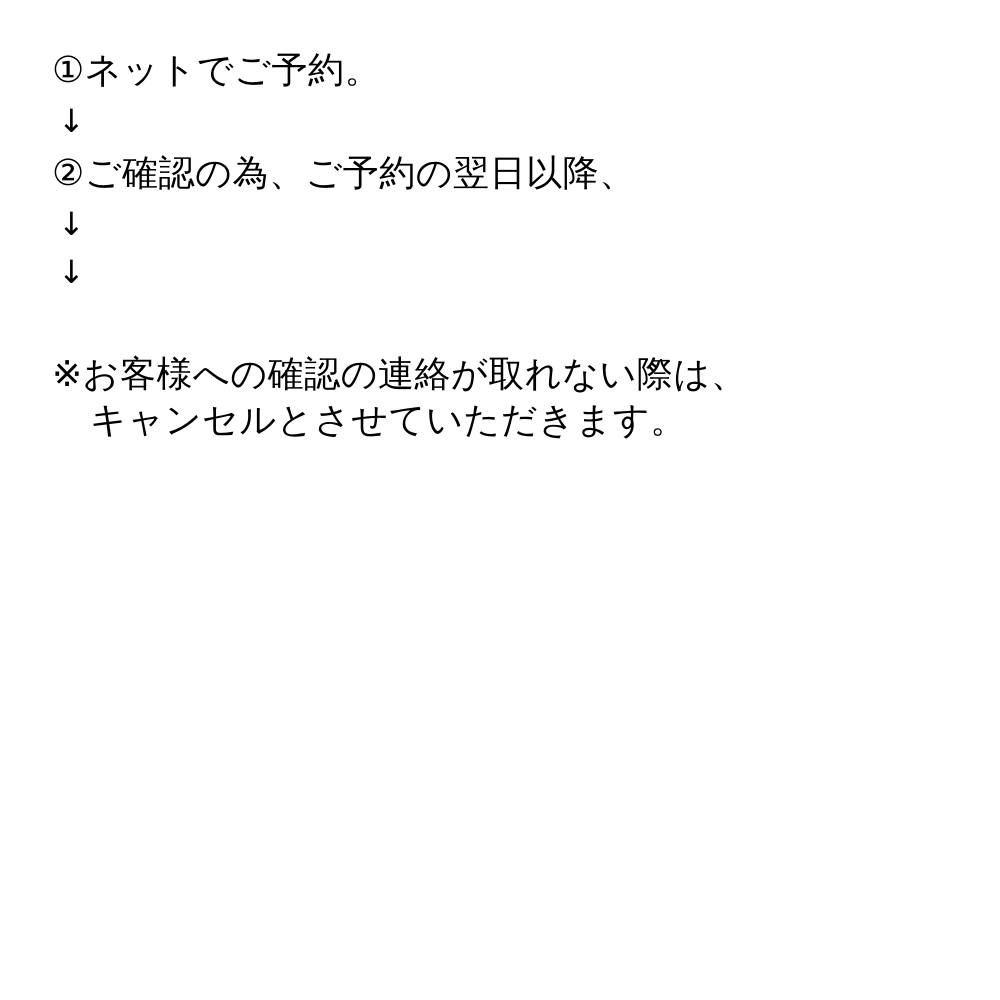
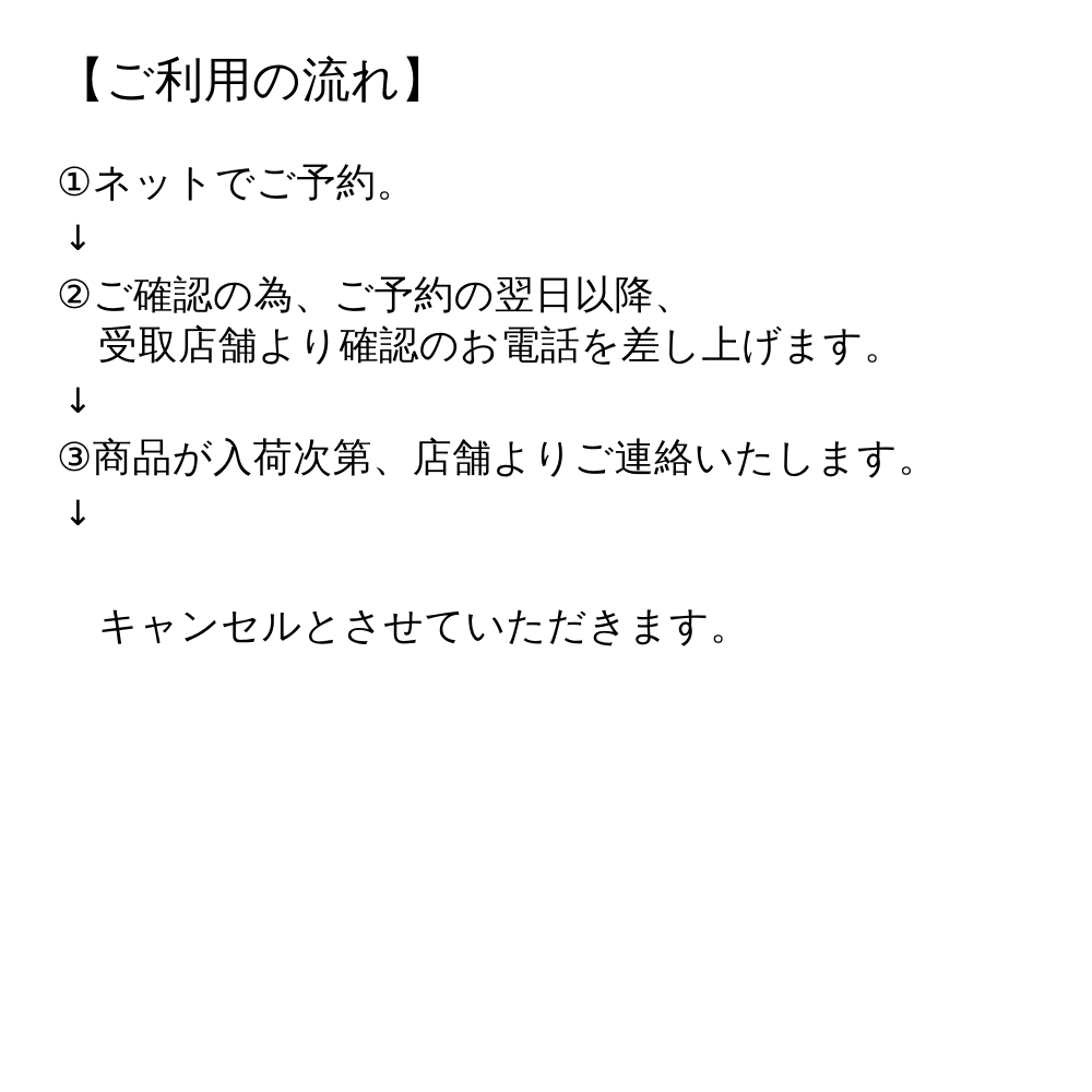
+ 【ご利用の流れ】
  ①ネットでご予約。
  ↓
  ②ご確認の為、ご予約の翌日以降、
+ 受取店舗より確認のお電話を差し上げます。
  ↓
+ ③商品が入荷次第、店舗よりご連絡いたします。
  ↓
- ※お客様への確認の連絡が取れない際は、
  キャンセルとさせていただきます。
